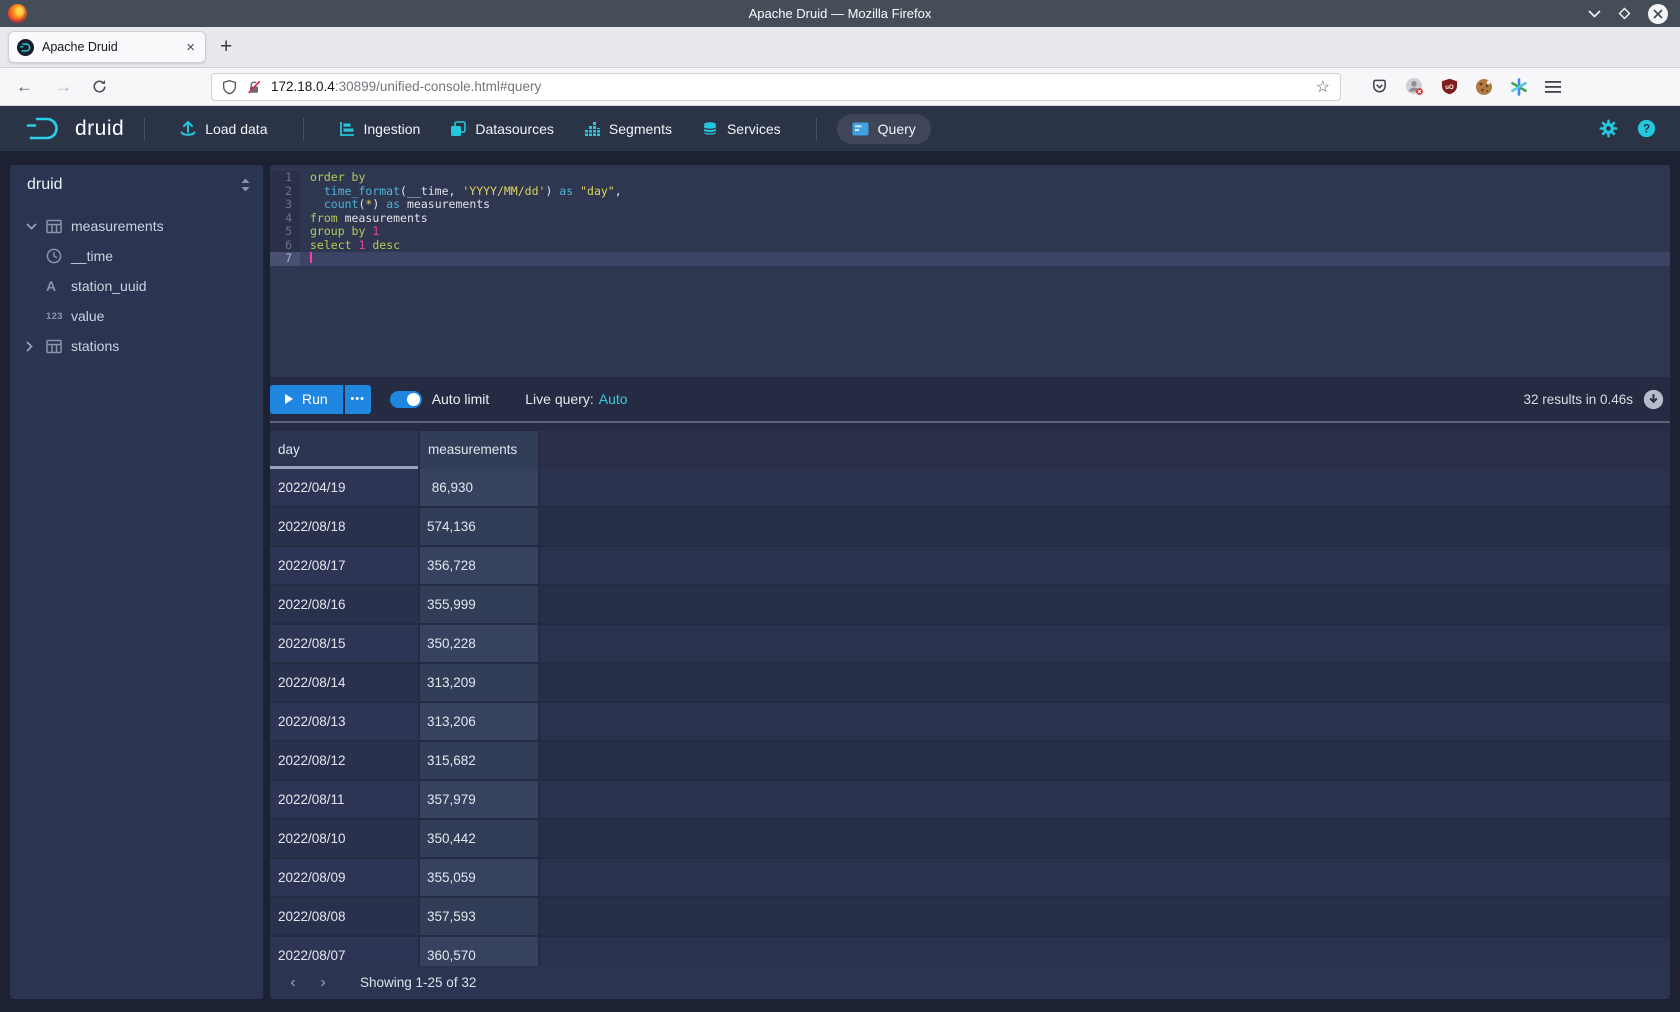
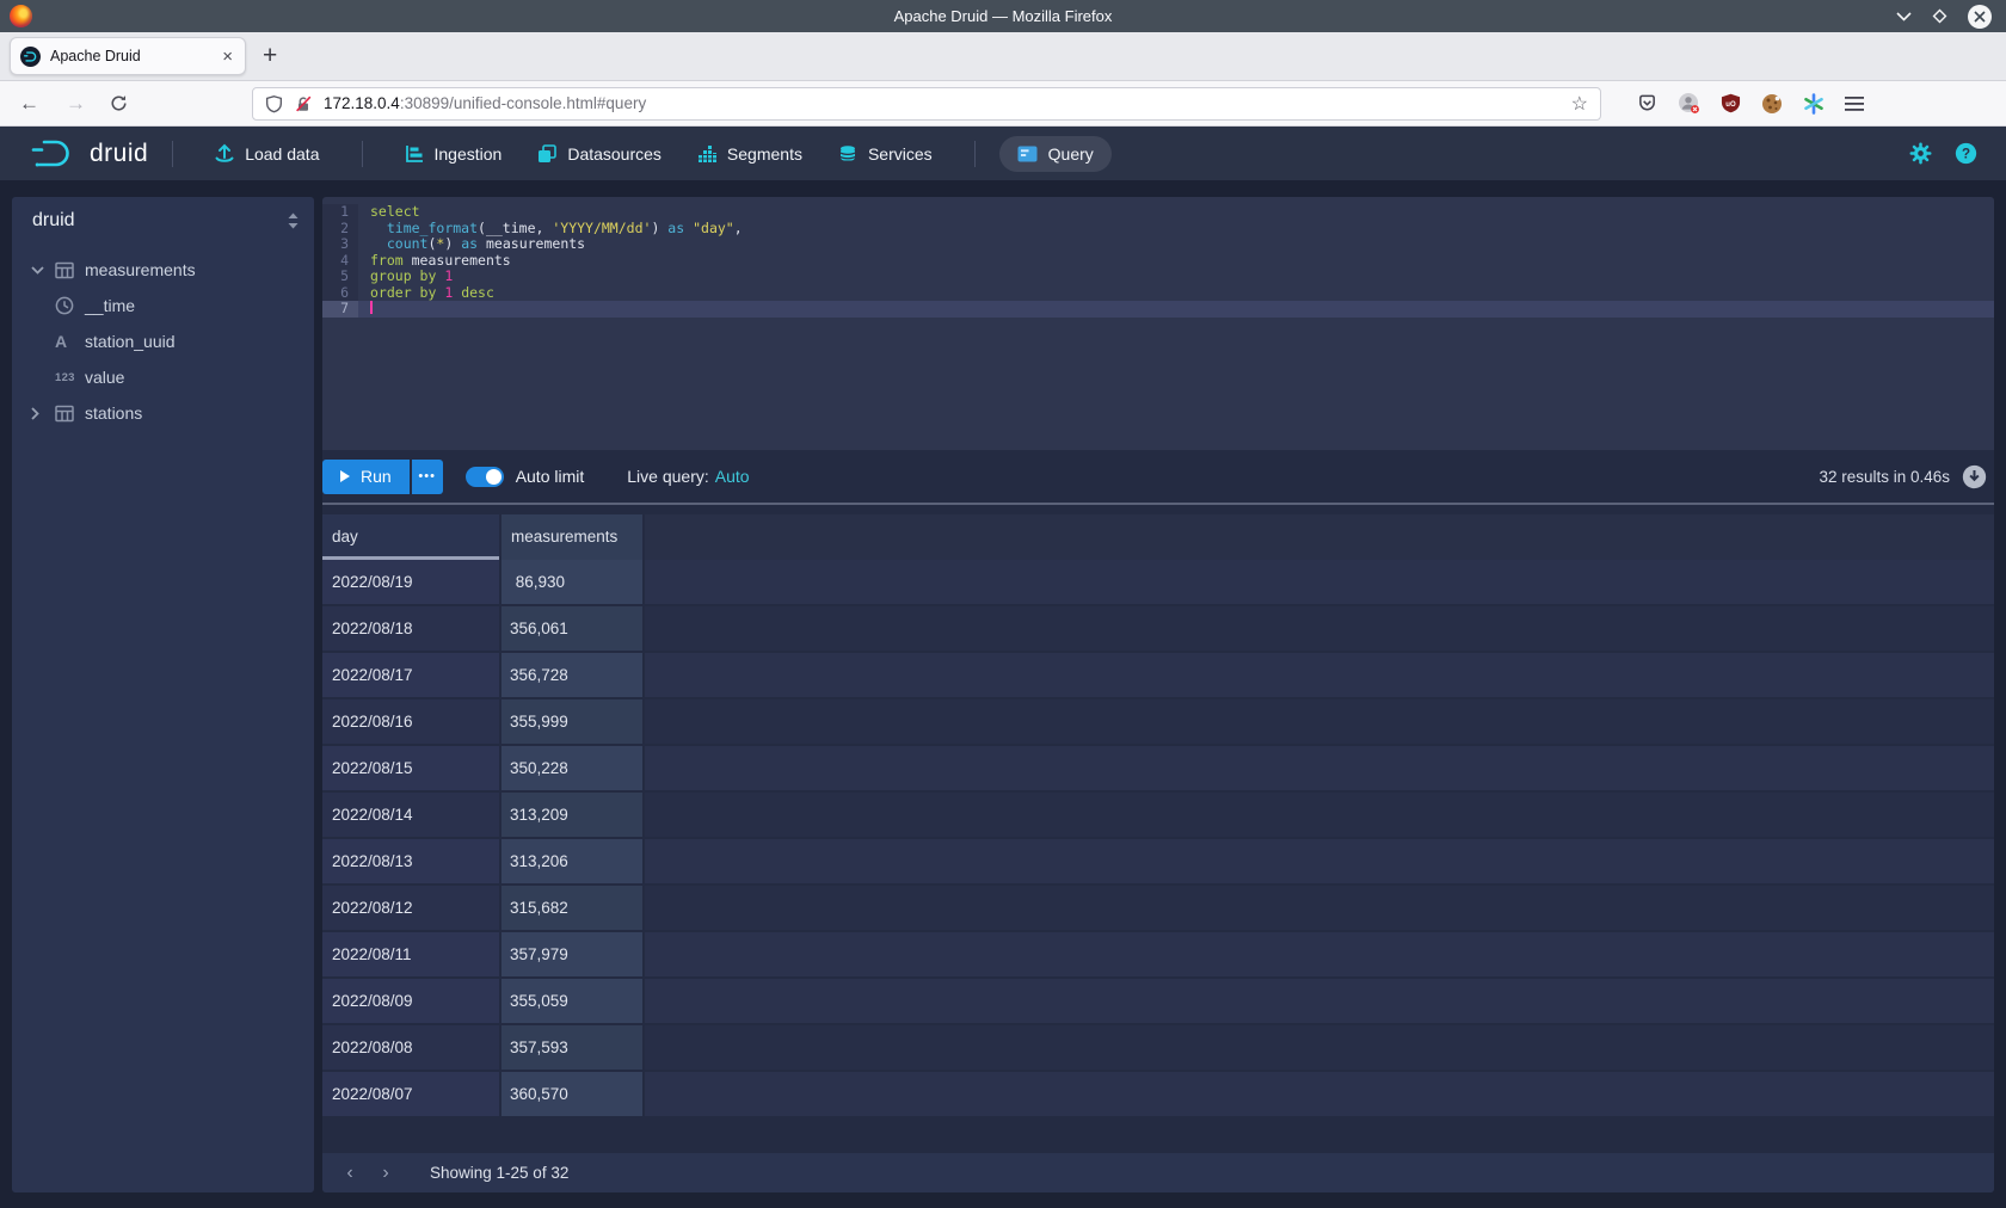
  Apache Druid — Mozilla Firefox
  Apache Druid
  ×
  +
  ←
  →
  172.18.0.4:30899/unified-console.html#query
  ☆
  druid
  Load data
  Ingestion
  Datasources
  Segments
  Services
  Query
  ?
  druid
  measurements
  __time
  A
  station_uuid
  123
  value
  stations
  1
- order by
+ select
  2
  time_format(__time, 'YYYY/MM/dd') as "day",
  3
  count(*) as measurements
  4
  from measurements
  5
  group by 1
  6
- select 1 desc
+ order by 1 desc
  7
  Run
  •••
  Auto limit
  Live query:
  Auto
  32 results in 0.46s
  day
  measurements
- 2022/04/19
+ 2022/08/19
  86,930
  2022/08/18
- 574,136
+ 356,061
  2022/08/17
  356,728
  2022/08/16
  355,999
  2022/08/15
  350,228
  2022/08/14
  313,209
  2022/08/13
  313,206
  2022/08/12
  315,682
  2022/08/11
  357,979
- 2022/08/10
- 350,442
  2022/08/09
  355,059
  2022/08/08
  357,593
  2022/08/07
  360,570
  ‹
  ›
  Showing 1-25 of 32
